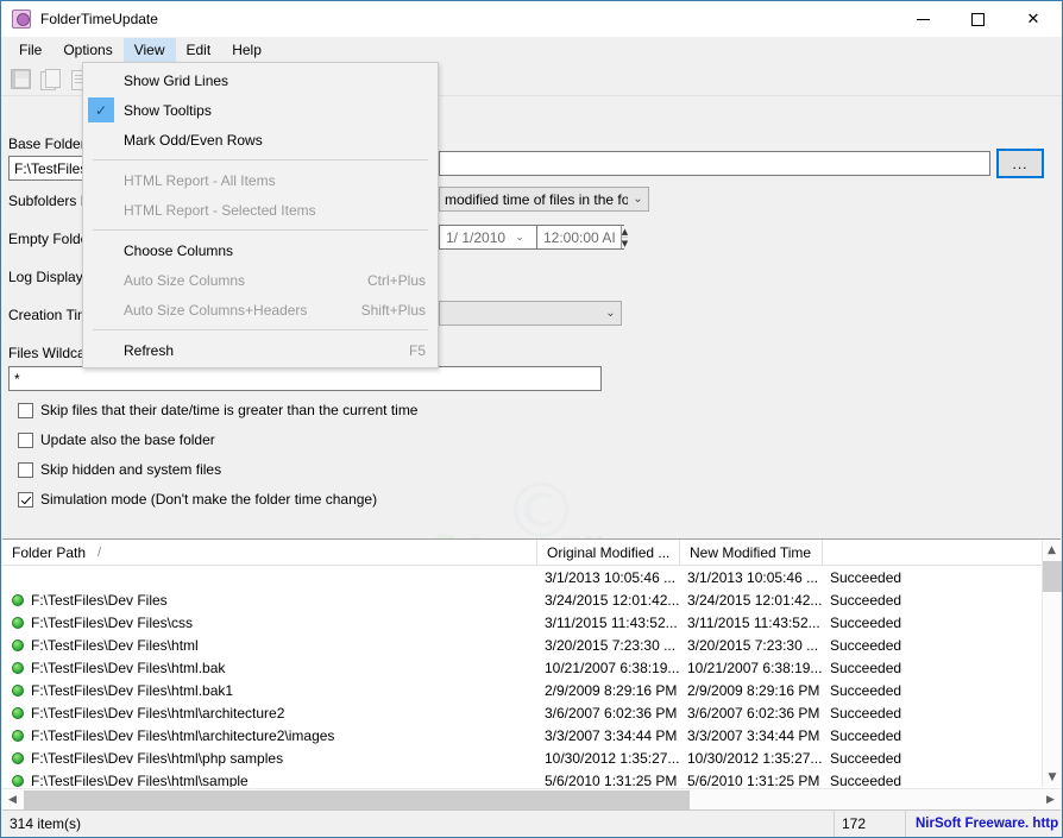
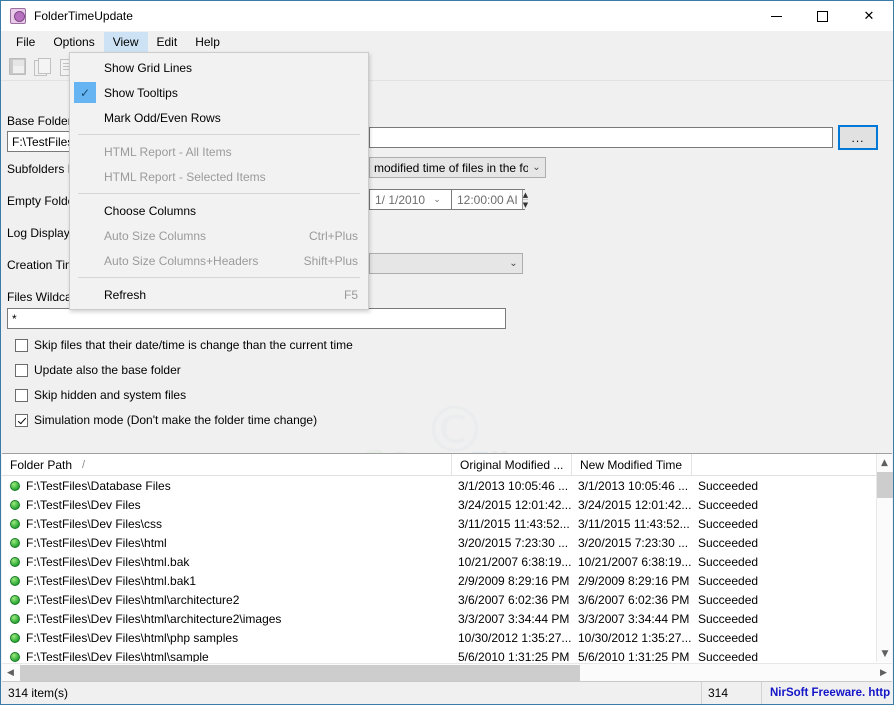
  FolderTimeUpdate
  ✕
  File
  Options
  View
  Edit
  Help
  Base Folde
  F:\TestFile
  Subfolders
  Empty Fold
  Log Display
  Creation Ti
  Files Wildc
  ...
  modified time of files in the fo
  ⌄
  1/ 1/2010
  ⌄
  12:00:00 AI
  ▲
  ▼
  ⌄
  *
- Skip files that their date/time is greater than the current time
+ Skip files that their date/time is change than the current time
  Update also the base folder
  Skip hidden and system files
  Simulation mode (Don't make the folder time change)
  ©
  Show Grid Lines
  ✓
  Show Tooltips
  Mark Odd/Even Rows
  HTML Report - All Items
  HTML Report - Selected Items
  Choose Columns
  Auto Size Columns
  Ctrl+Plus
  Auto Size Columns+Headers
  Shift+Plus
  Refresh
  F5
  Folder Path
  /
  Original Modified ...
  New Modified Time
+ F:\TestFiles\Database Files
  3/1/2013 10:05:46 ...
  3/1/2013 10:05:46 ...
  Succeeded
  F:\TestFiles\Dev Files
  3/24/2015 12:01:42...
  3/24/2015 12:01:42...
  Succeeded
  F:\TestFiles\Dev Files\css
  3/11/2015 11:43:52...
  3/11/2015 11:43:52...
  Succeeded
  F:\TestFiles\Dev Files\html
  3/20/2015 7:23:30 ...
  3/20/2015 7:23:30 ...
  Succeeded
  F:\TestFiles\Dev Files\html.bak
  10/21/2007 6:38:19...
  10/21/2007 6:38:19...
  Succeeded
  F:\TestFiles\Dev Files\html.bak1
  2/9/2009 8:29:16 PM
  2/9/2009 8:29:16 PM
  Succeeded
  F:\TestFiles\Dev Files\html\architecture2
  3/6/2007 6:02:36 PM
  3/6/2007 6:02:36 PM
  Succeeded
  F:\TestFiles\Dev Files\html\architecture2\images
  3/3/2007 3:34:44 PM
  3/3/2007 3:34:44 PM
  Succeeded
  F:\TestFiles\Dev Files\html\php samples
  10/30/2012 1:35:27...
  10/30/2012 1:35:27...
  Succeeded
  F:\TestFiles\Dev Files\html\sample
  5/6/2010 1:31:25 PM
  5/6/2010 1:31:25 PM
  Succeeded
  ▲
  ▼
  ◀
  ▶
  314 item(s)
- 172
+ 314
  NirSoft Freeware. http
